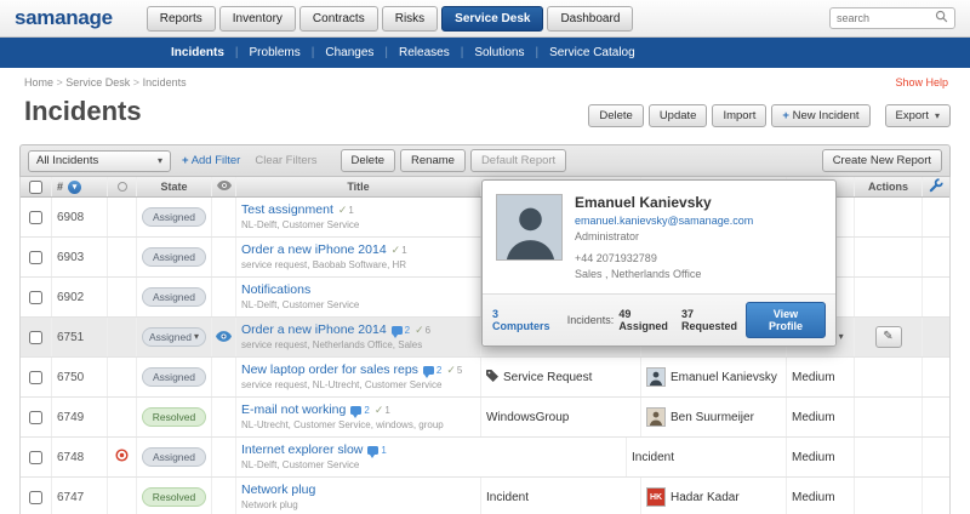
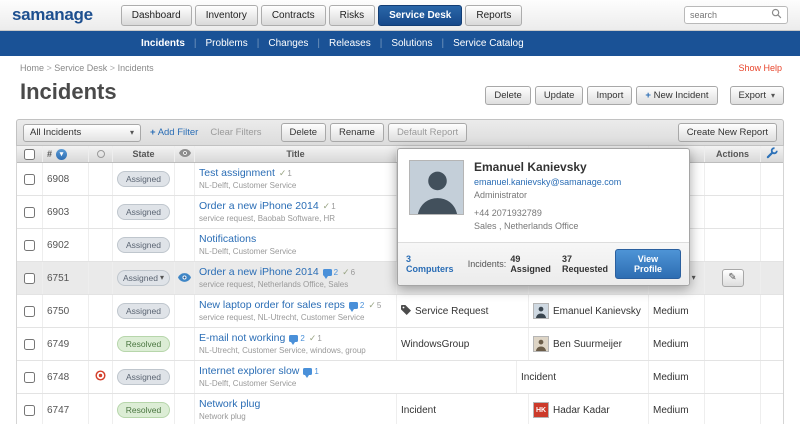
  samanage
- Reports
+ Dashboard
  Inventory
  Contracts
  Risks
  Service Desk
- Dashboard
+ Reports
  search
  Incidents
  |
  Problems
  |
  Changes
  |
  Releases
  |
  Solutions
  |
  Service Catalog
  Home > Service Desk > Incidents
  Show Help
  Incidents
  Delete
  Update
  Import
  + New Incident
  Export
  ▾
  All Incidents
  ▾
  + Add Filter
  Clear Filters
  Delete
  Rename
  Default Report
  Create New Report
  #
  State
  Title
  Actions
  6908
  Assigned
  Test assignment
  ✓
  1
  NL-Delft, Customer Service
  6903
  Assigned
  Order a new iPhone 2014
  ✓
  1
  service request, Baobab Software, HR
  6902
  Assigned
  Notifications
  NL-Delft, Customer Service
  6751
  Assigned
  ▾
  Order a new iPhone 2014
  2
  ✓
  6
  service request, Netherlands Office, Sales
  ▾
  ✎
  6750
  Assigned
  New laptop order for sales reps
  2
  ✓
  5
  service request, NL-Utrecht, Customer Service
  Service Request
  Emanuel Kanievsky
  Medium
  6749
  Resolved
  E-mail not working
  2
  ✓
  1
  NL-Utrecht, Customer Service, windows, group
  WindowsGroup
  Ben Suurmeijer
  Medium
  6748
  Assigned
  Internet explorer slow
  1
  NL-Delft, Customer Service
  Incident
  Medium
  6747
  Resolved
  Network plug
  Network plug
  Incident
  Hadar Kadar
  Medium
  Emanuel Kanievsky
  emanuel.kanievsky@samanage.com
  Administrator
  +44 2071932789
  Sales , Netherlands Office
  3 Computers
  Incidents:
  49 Assigned
  37 Requested
  View Profile
